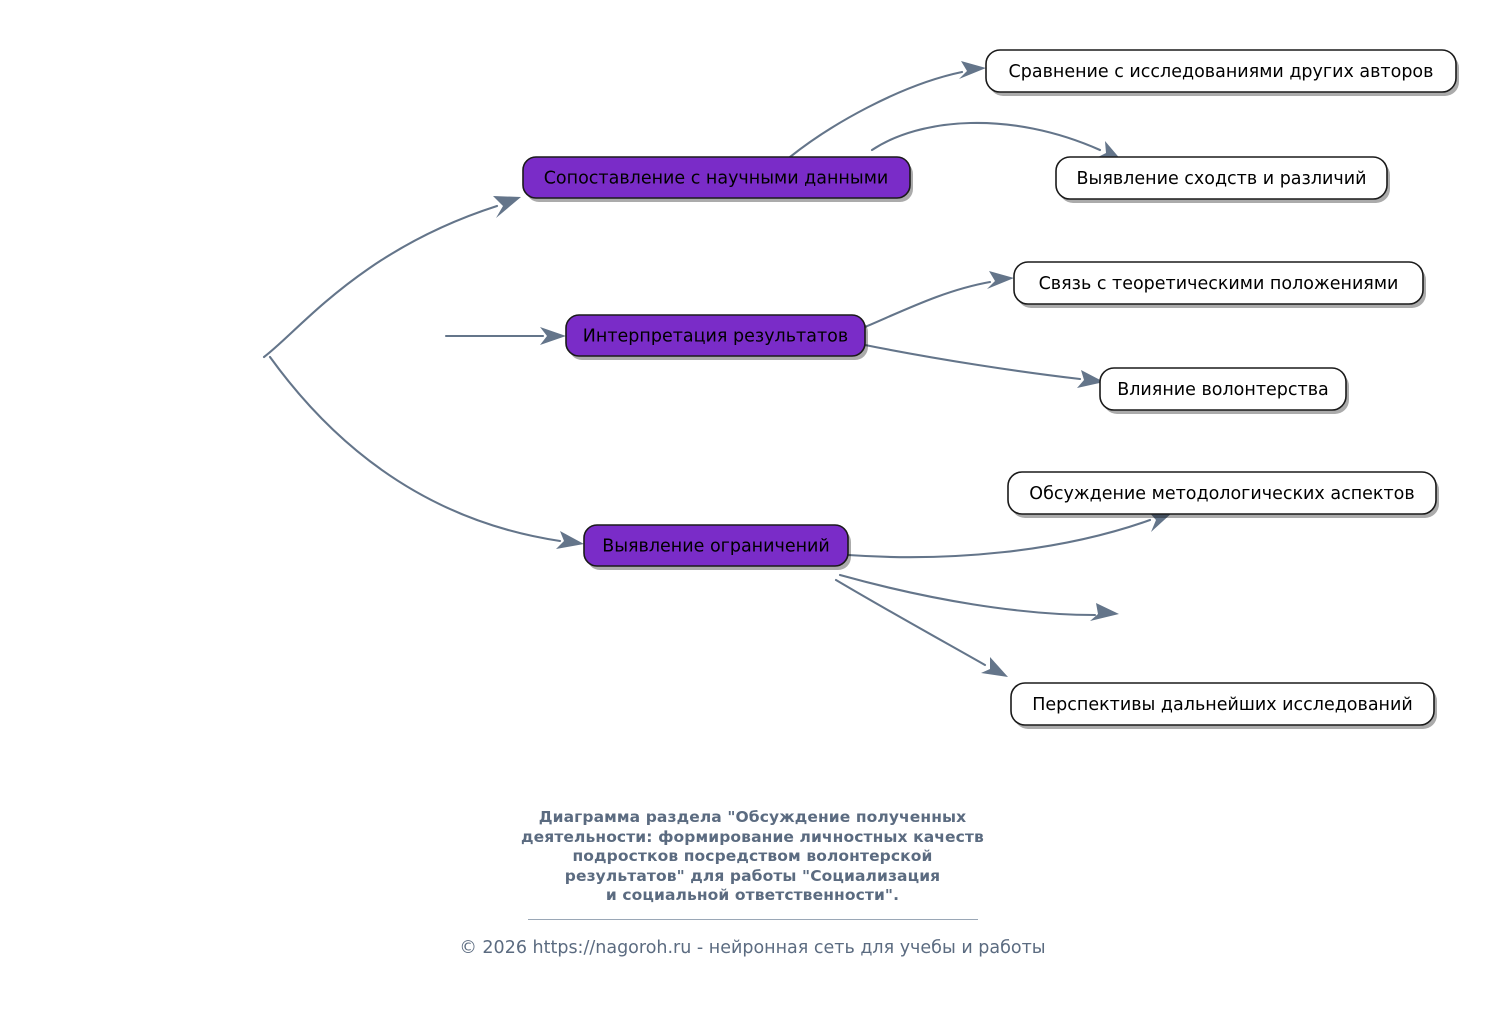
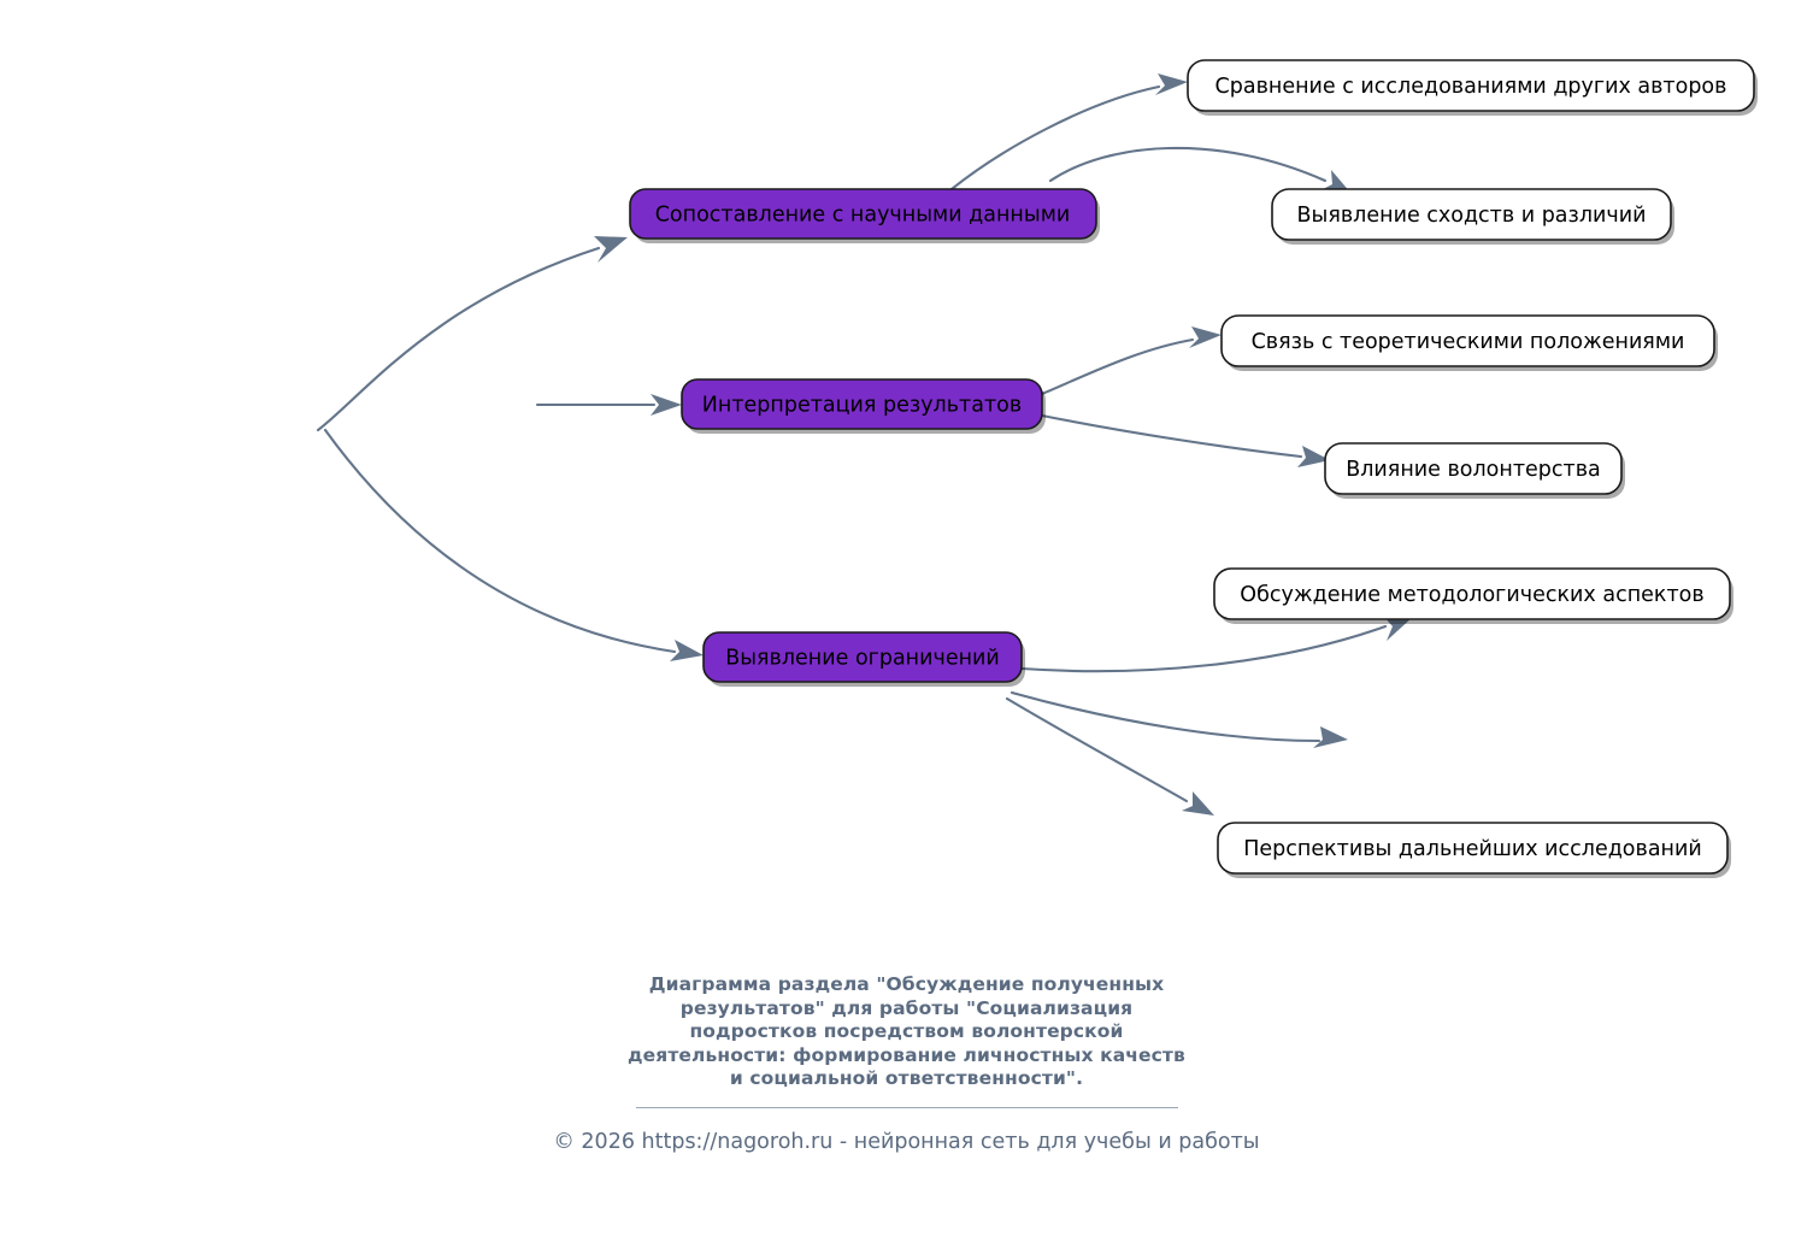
  Сопоставление с научными данными
  Сравнение с исследованиями других авторов
  Выявление сходств и различий
  Интерпретация результатов
  Связь с теоретическими положениями
  Влияние волонтерства
  Выявление ограничений
  Обсуждение методологических аспектов
  Перспективы дальнейших исследований
  Диаграмма раздела "Обсуждение полученных
- деятельности: формирование личностных качеств
+ результатов" для работы "Социализация
  подростков посредством волонтерской
- результатов" для работы "Социализация
+ деятельности: формирование личностных качеств
  и социальной ответственности".
  © 2026 https://nagoroh.ru - нейронная сеть для учебы и работы
